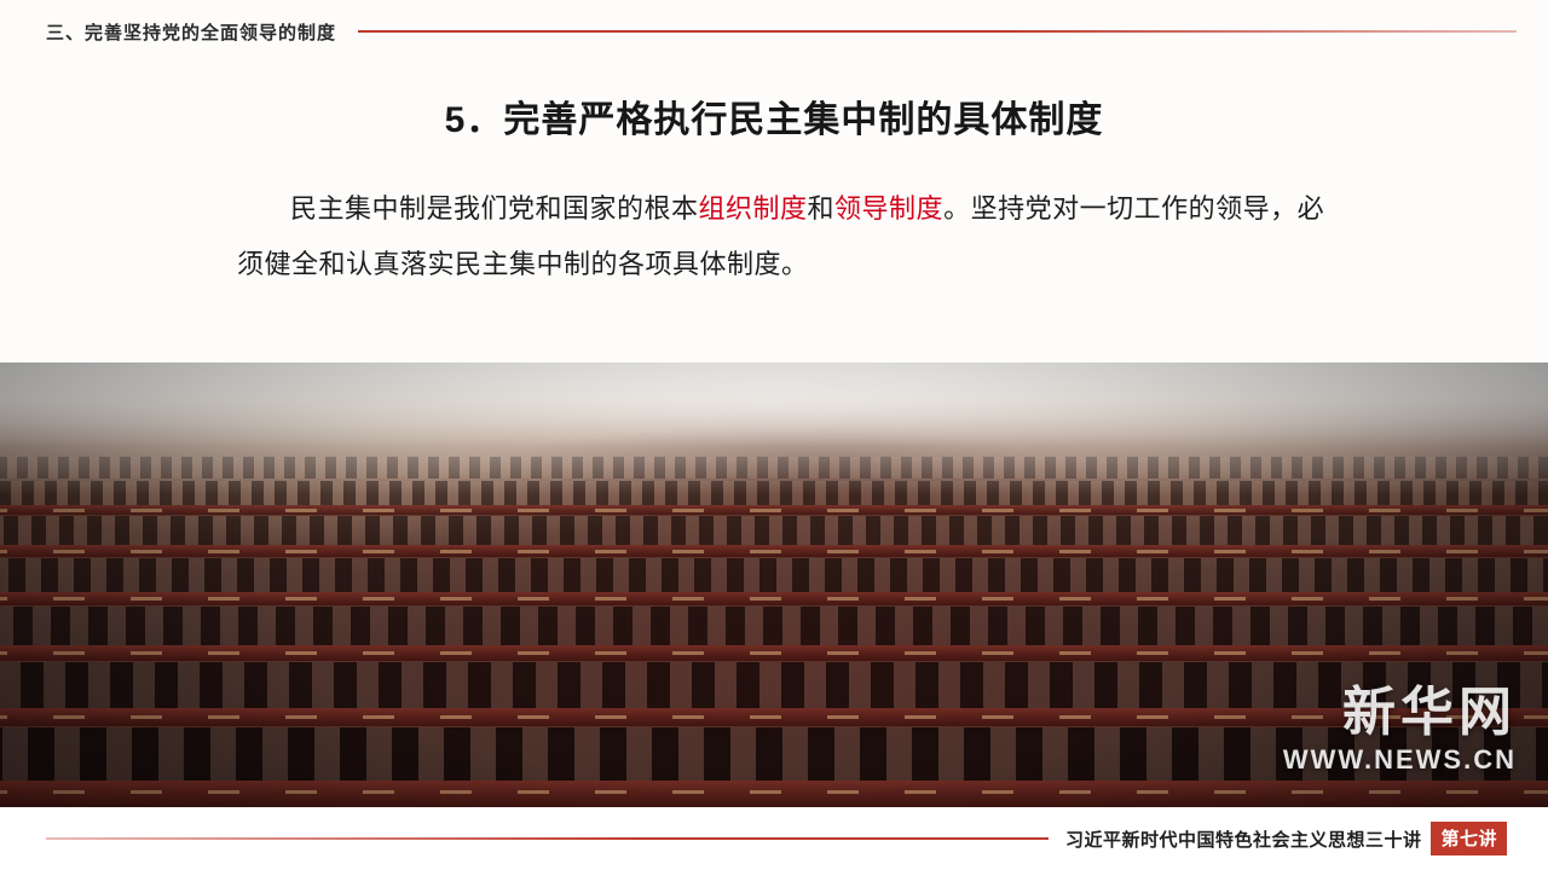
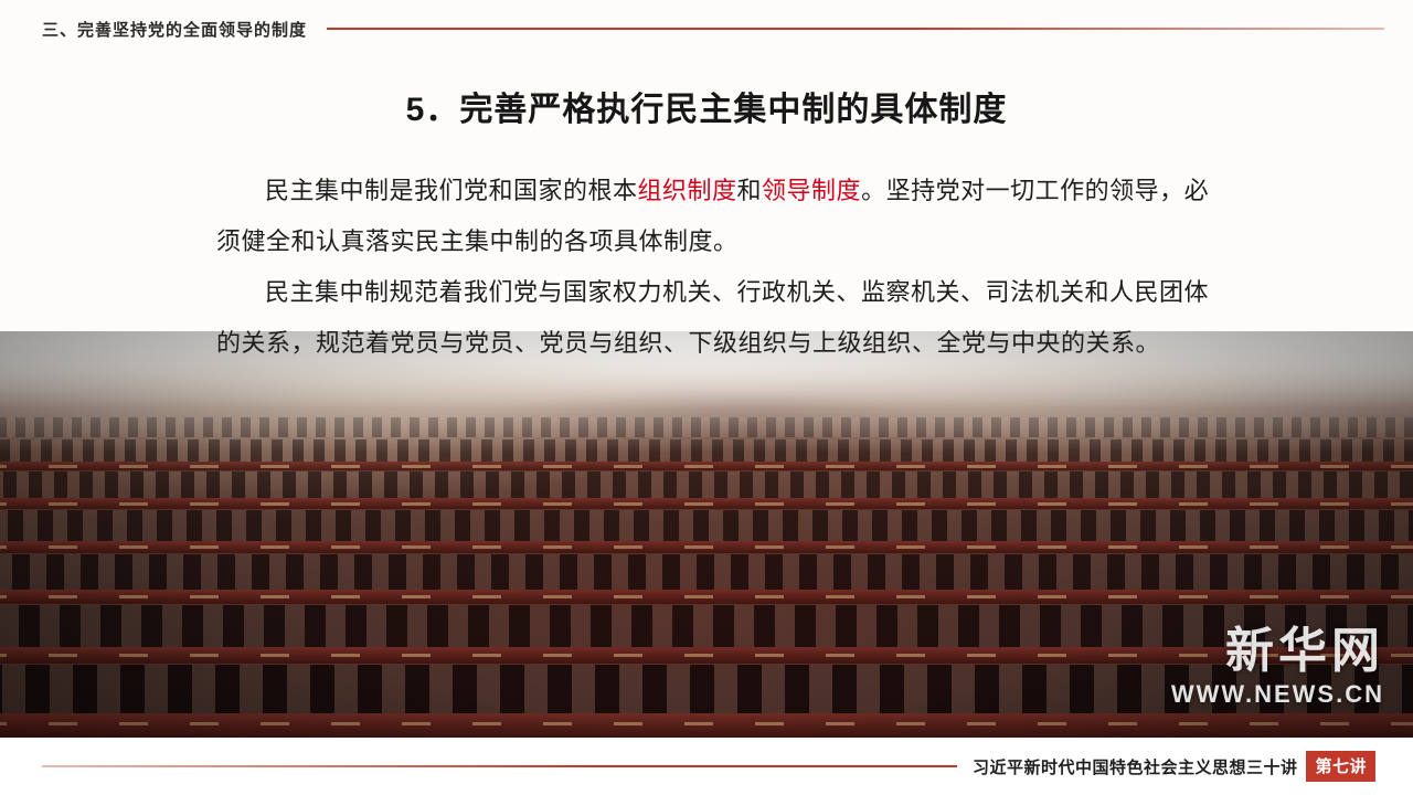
  三、完善坚持党的全面领导的制度
  5．完善严格执行民主集中制的具体制度
  民主集中制是我们党和国家的根本组织制度和领导制度。坚持党对一切工作的领导，必须健全和认真落实民主集中制的各项具体制度。
+ 民主集中制规范着我们党与国家权力机关、行政机关、监察机关、司法机关和人民团体的关系，规范着党员与党员、党员与组织、下级组织与上级组织、全党与中央的关系。
  新华网
  WWW.NEWS.CN
  习近平新时代中国特色社会主义思想三十讲
  第七讲
